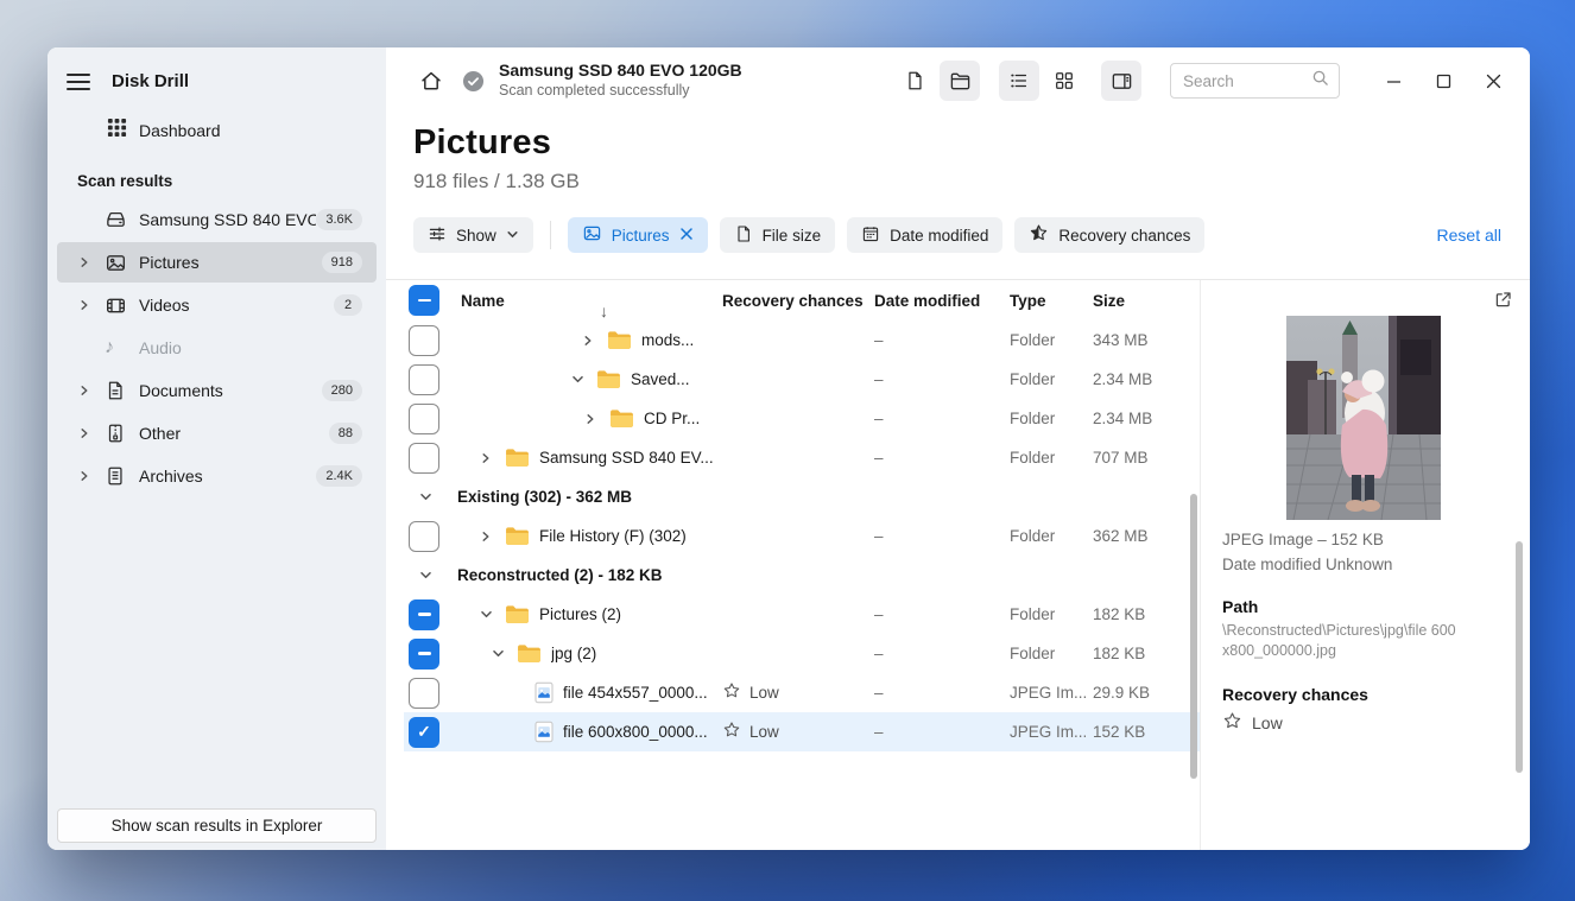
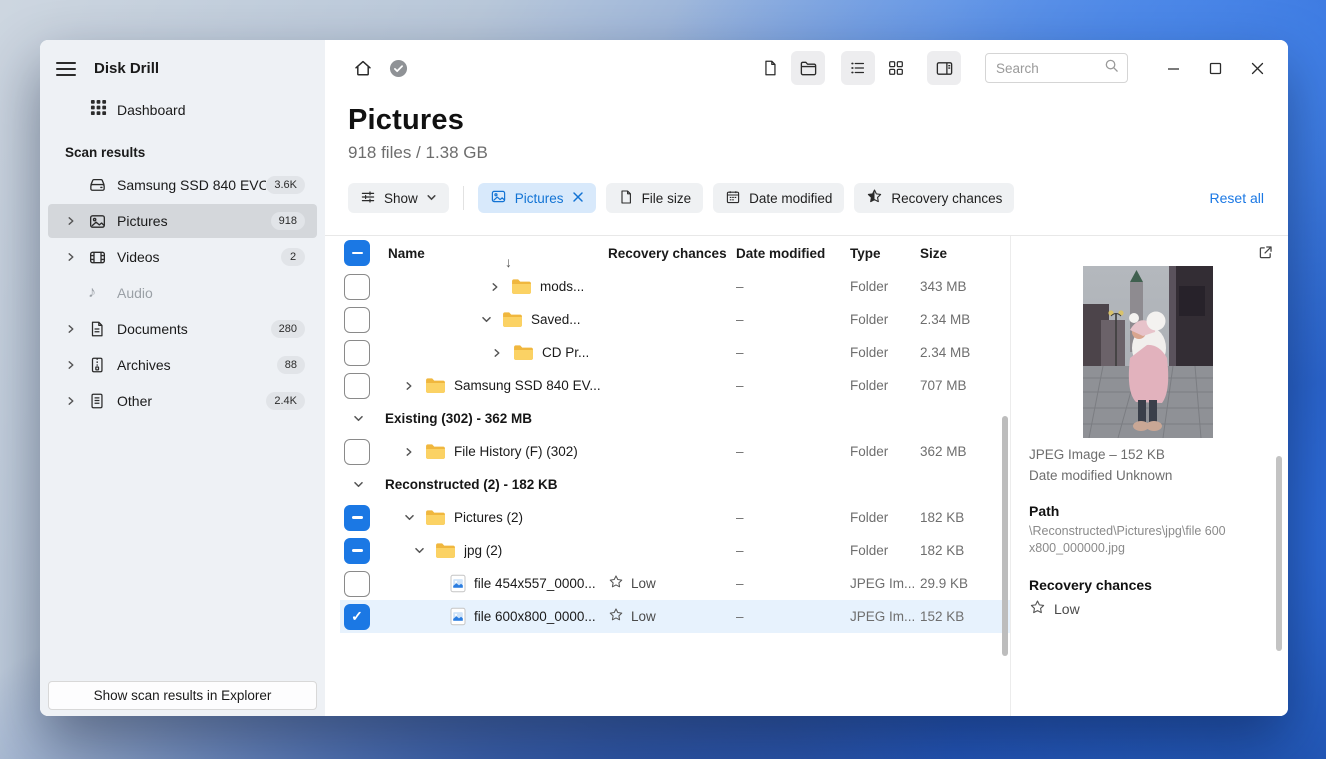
  Disk Drill
  Dashboard
  Scan results
  Samsung SSD 840 EVO
  3.6K
  Pictures
  918
  Videos
  2
  ♪
  Audio
  Documents
  280
- Other
+ Archives
  88
- Archives
+ Other
  2.4K
  Show scan results in Explorer
- Samsung SSD 840 EVO 120GB
- Scan completed successfully
  Search
  Pictures
  918 files / 1.38 GB
  Show
  Pictures
  File size
  Date modified
  Recovery chances
  Reset all
  Name
  ↓
  Recovery chances
  Date modified
  Type
  Size
  mods...
  –
  Folder
  343 MB
  Saved...
  –
  Folder
  2.34 MB
  CD Pr...
  –
  Folder
  2.34 MB
  Samsung SSD 840 EV...
  –
  Folder
  707 MB
  Existing (302) - 362 MB
  File History (F) (302)
  –
  Folder
  362 MB
  Reconstructed (2) - 182 KB
  Pictures (2)
  –
  Folder
  182 KB
  jpg (2)
  –
  Folder
  182 KB
  file 454x557_0000...
  Low
  –
  JPEG Im...
  29.9 KB
  file 600x800_0000...
  Low
  –
  JPEG Im...
  152 KB
  JPEG Image – 152 KB
  Date modified Unknown
  Path
  \Reconstructed\Pictures\jpg\file 600x800_000000.jpg
  Recovery chances
  Low
